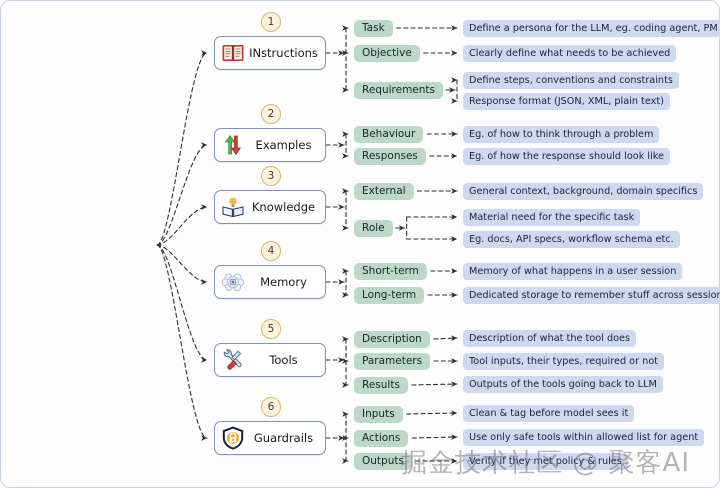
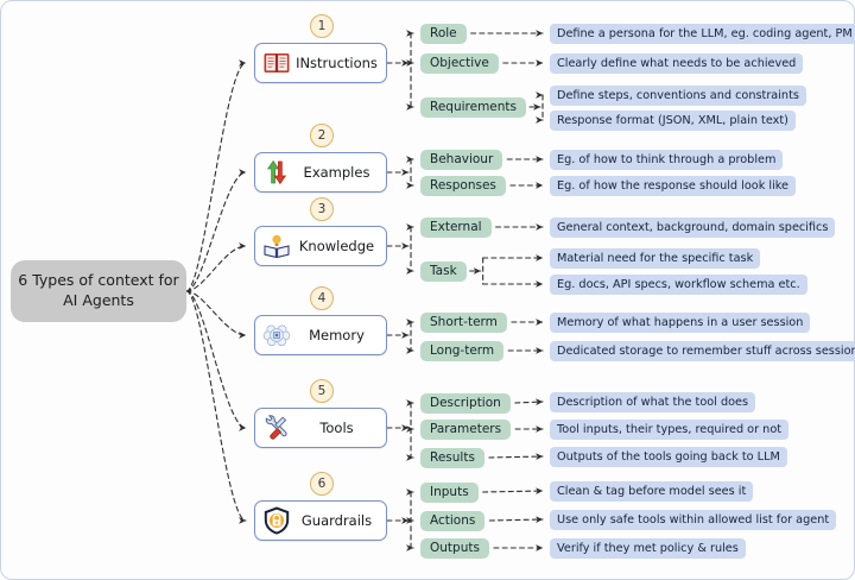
+ 6 Types of context for AI Agents
  INstructions
  1
- Task
+ Role
  Define a persona for the LLM, eg. coding agent, PM
  Objective
  Clearly define what needs to be achieved
  Requirements
  Define steps, conventions and constraints
  Response format (JSON, XML, plain text)
  Examples
  2
  Behaviour
  Eg. of how to think through a problem
  Responses
  Eg. of how the response should look like
  Knowledge
  3
  External
  General context, background, domain specifics
- Role
+ Task
  Material need for the specific task
  Eg. docs, API specs, workflow schema etc.
  Memory
  4
  Short-term
  Memory of what happens in a user session
  Long-term
  Dedicated storage to remember stuff across sessio
  Tools
  5
  Description
  Description of what the tool does
  Parameters
  Tool inputs, their types, required or not
  Results
  Outputs of the tools going back to LLM
  Guardrails
  6
  Inputs
  Clean & tag before model sees it
  Actions
  Use only safe tools within allowed list for agent
  Outputs
  Verify if they met policy & rules
- 掘金技术社区 @ 聚客AI
